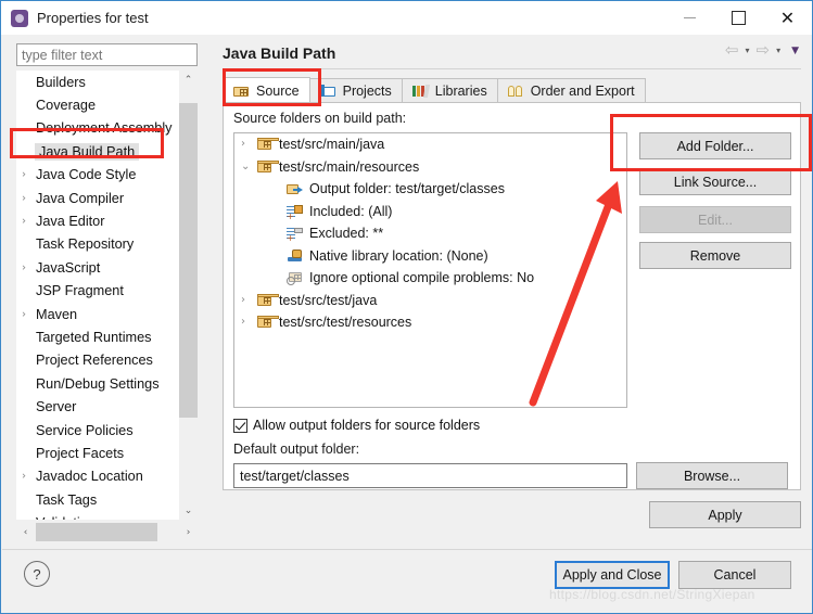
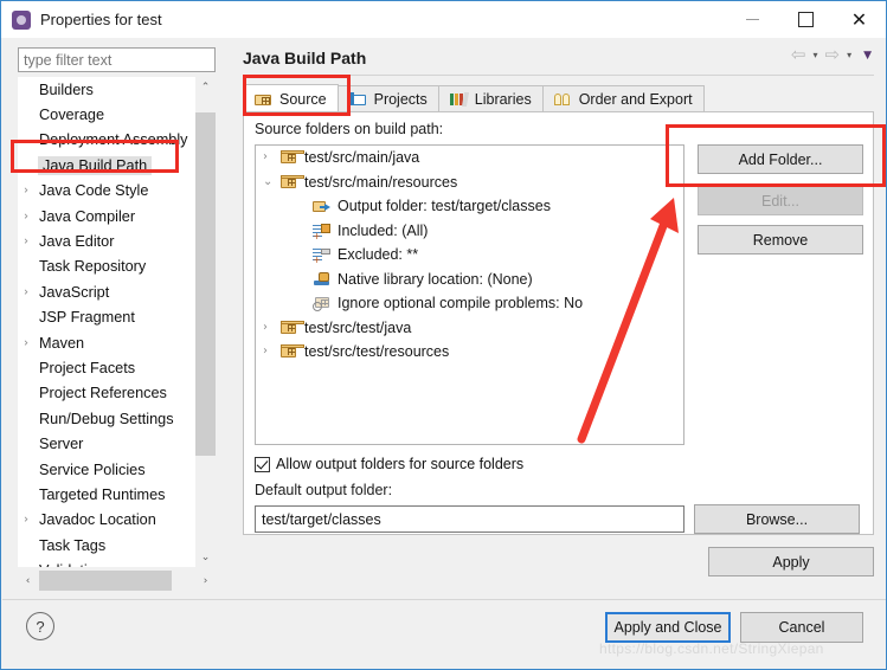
  Properties for test
  ✕
  type filter text
  Builders
  Coverage
  Deployment Assembly
  Java Build Path
  ›
  Java Code Style
  ›
  Java Compiler
  ›
  Java Editor
  Task Repository
  ›
  JavaScript
  JSP Fragment
  ›
  Maven
- Targeted Runtimes
+ Project Facets
  Project References
  Run/Debug Settings
  Server
  Service Policies
- Project Facets
+ Targeted Runtimes
  ›
  Javadoc Location
  Task Tags
  ⌃
  ⌄
  ‹
  ›
  Java Build Path
  ⇦
  ▾
  ⇨
  ▾
  ▼
  Source
  Projects
  Libraries
  Order and Export
  Source folders on build path:
  ›
  test/src/main/java
  ⌄
  test/src/main/resources
  Output folder: test/target/classes
  +
  Included: (All)
  +
  Excluded: **
  Native library location: (None)
  Ignore optional compile problems: No
  ›
  test/src/test/java
  ›
  test/src/test/resources
  Add Folder...
- Link Source...
  Edit...
  Remove
  Allow output folders for source folders
  Default output folder:
  test/target/classes
  Browse...
  Apply
  ?
  Apply and Close
  Cancel
  https://blog.csdn.net/StringXiepan
